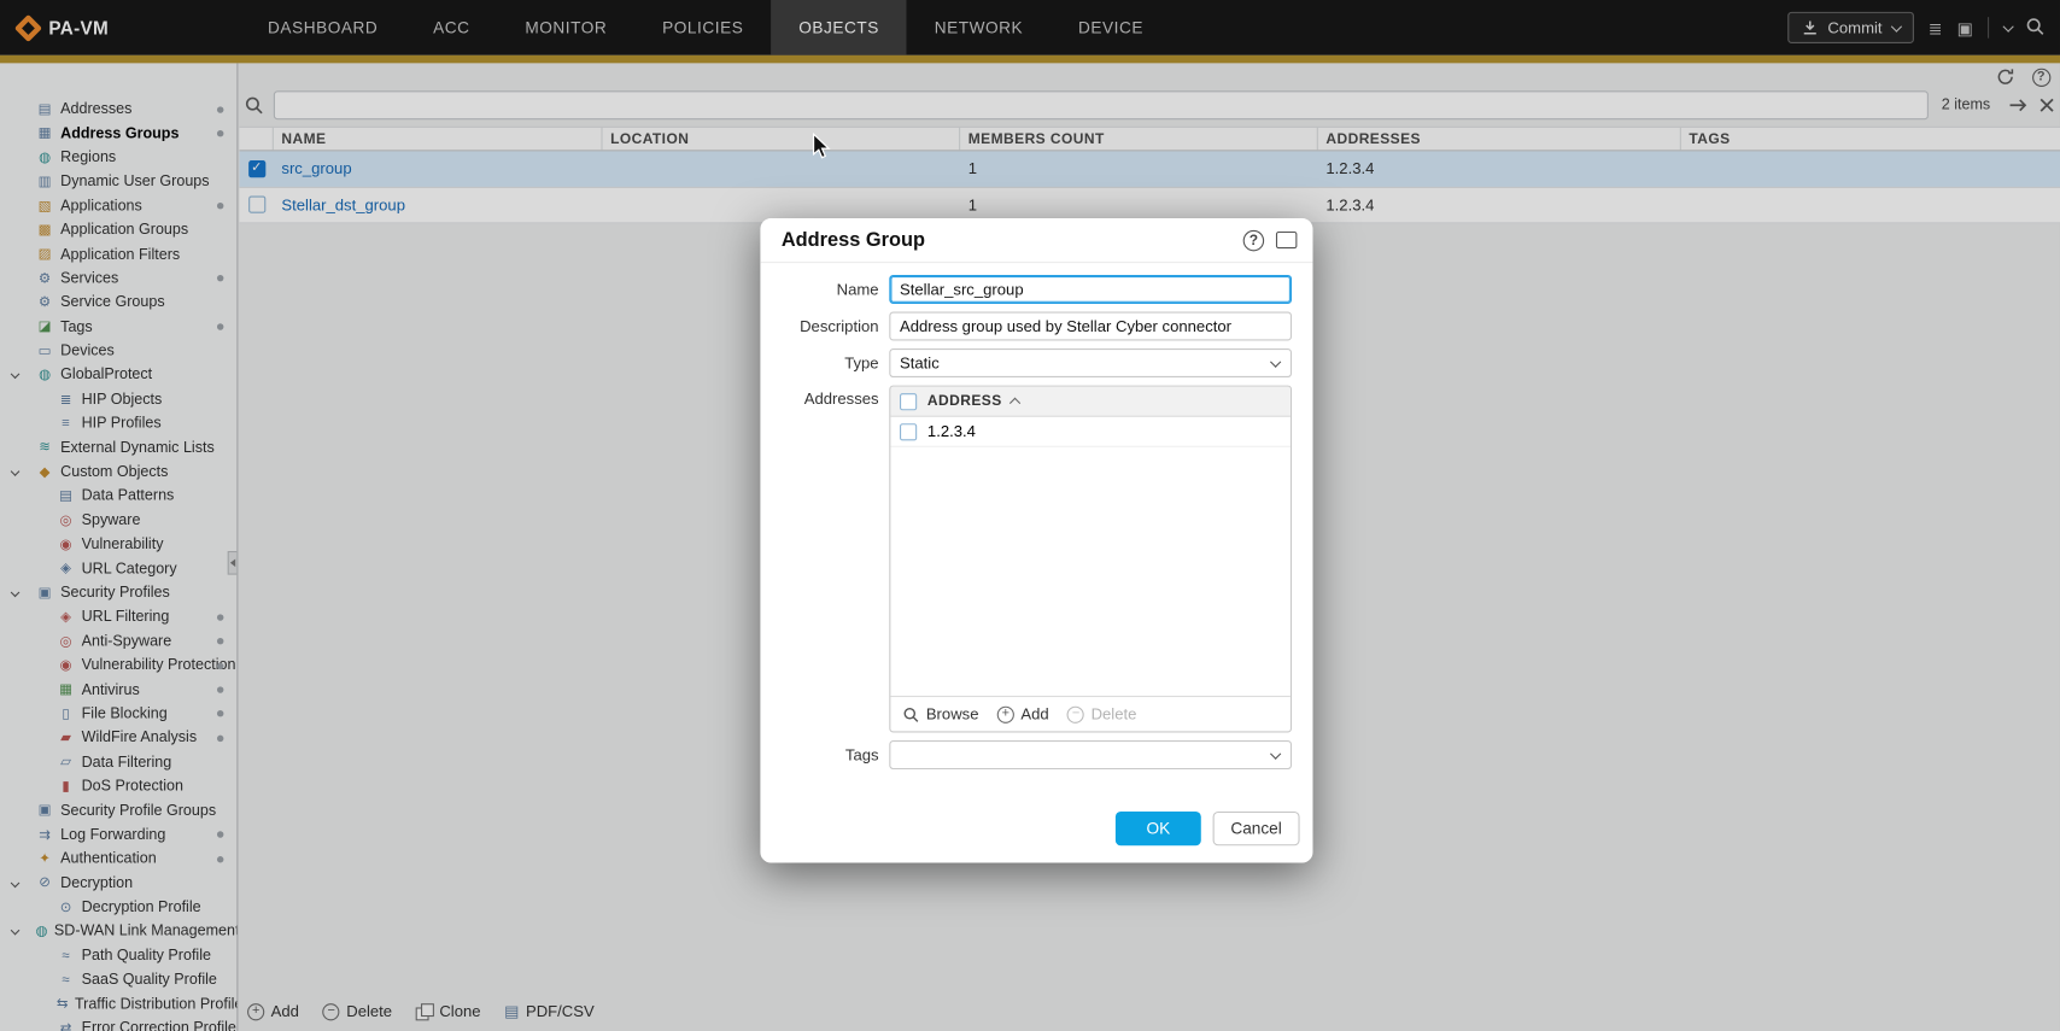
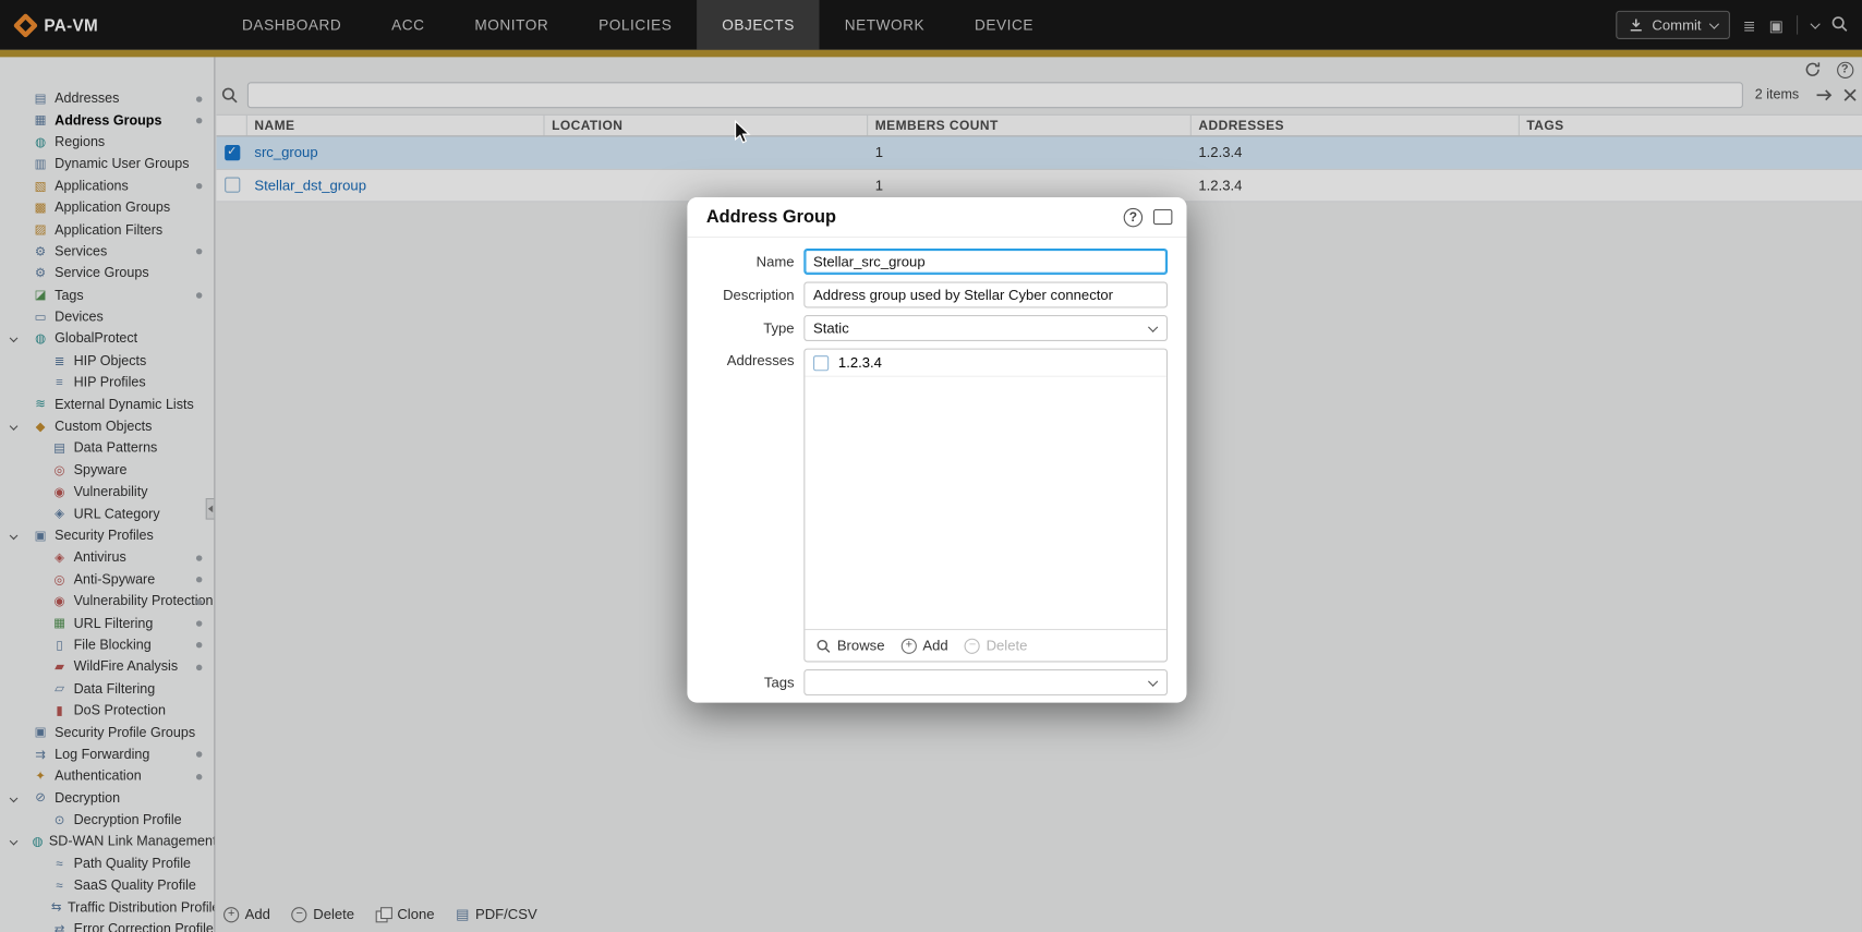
  PA-VM
  DASHBOARD
  ACC
  MONITOR
  POLICIES
  OBJECTS
  NETWORK
  DEVICE
  Commit
  ≣
  ▣
  ▤
  Addresses
  ▦
  Address Groups
  ◍
  Regions
  ▥
  Dynamic User Groups
  ▧
  Applications
  ▩
  Application Groups
  ▨
  Application Filters
  ⚙
  Services
  ⚙
  Service Groups
  ◪
  Tags
  ▭
  Devices
  ◍
  GlobalProtect
  ≣
  HIP Objects
  ≡
  HIP Profiles
  ≋
  External Dynamic Lists
  ◆
  Custom Objects
  ▤
  Data Patterns
  ◎
  Spyware
  ◉
  Vulnerability
  ◈
  URL Category
  ▣
  Security Profiles
  ◈
- URL Filtering
+ Antivirus
  ◎
  Anti-Spyware
  ◉
  Vulnerability Protectn
  ▦
- Antivirus
+ URL Filtering
  ▯
  File Blocking
  ▰
  WildFire Analysis
  ▱
  Data Filtering
  ▮
  DoS Protection
  ▣
  Security Profile Groups
  ⇉
  Log Forwarding
  ✦
  Authentication
  ⊘
  Decryption
  ⊙
  Decryption Profile
  ◍
  SD-WAN Link Managemen
  ≈
  Path Quality Profile
  ≈
  SaaS Quality Profile
  ⇆
  Traffic Distribution Profil
  ⇄
  Error Correction Profile
  ?
  2 items
  NAME
  LOCATION
  MEMBERS COUNT
  ADDRESSES
  TAGS
  src_group
  1
  1.2.3.4
  Stellar_dst_group
  1
  1.2.3.4
  +
  Add
  −
  Delete
  Clone
  ▤
  PDF/CSV
  Address Group
  ?
  Name
  Stellar_src_group
  Description
  Address group used by Stellar Cyber connector
  Type
  Static
  Addresses
- ADDRESS
  1.2.3.4
  Browse
  +
  Add
  −
  Delete
  Tags
- OK
- Cancel
